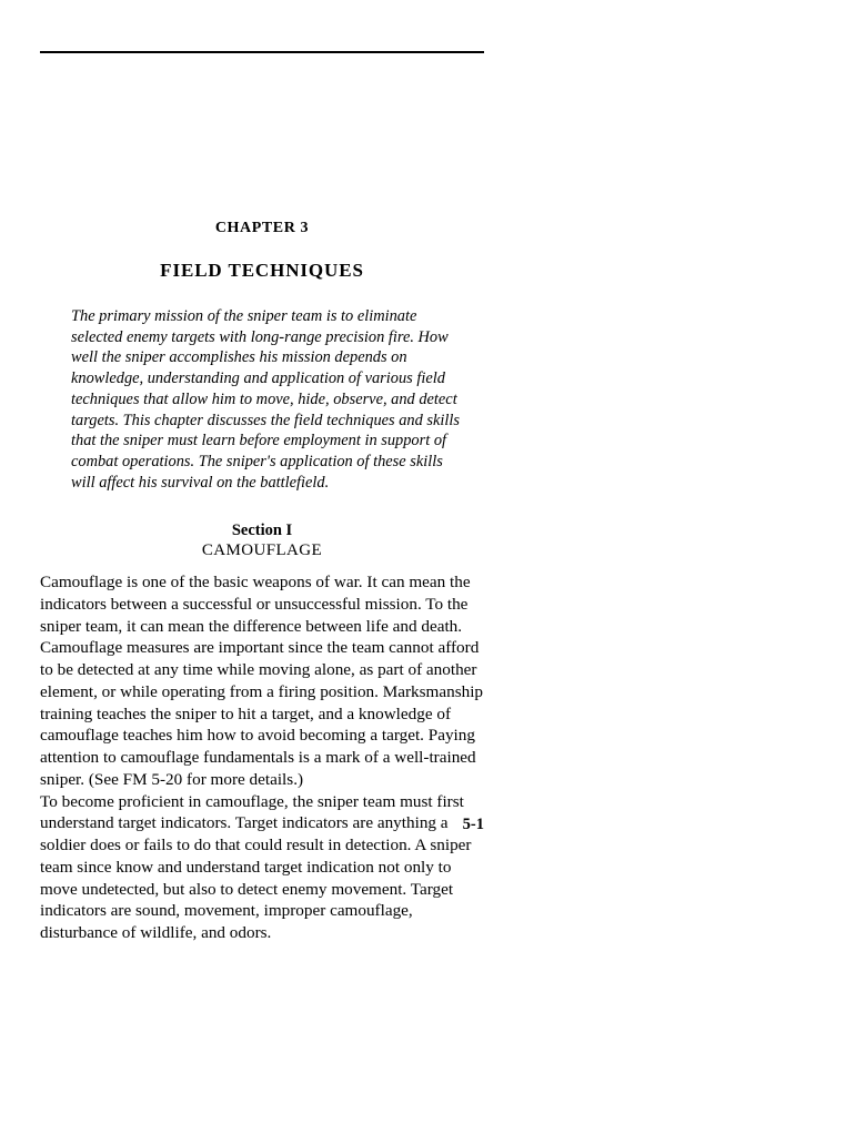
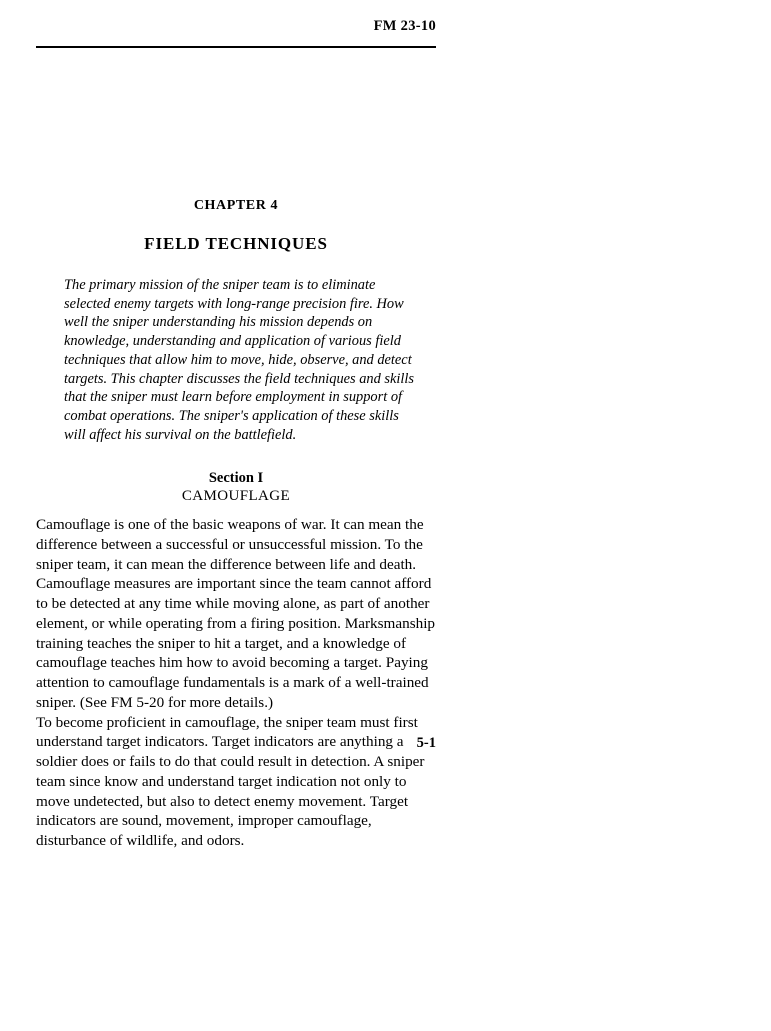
+ FM 23-10
- CHAPTER 3
+ CHAPTER 4
  FIELD TECHNIQUES
- The primary mission of the sniper team is to eliminate selected enemy targets with long-range precision fire. How well the sniper accomplishes his mission depends on knowledge, understanding and application of various field techniques that allow him to move, hide, observe, and detect targets. This chapter discusses the field techniques and skills that the sniper must learn before employment in support of combat operations. The sniper's application of these skills will affect his survival on the battlefield.
+ The primary mission of the sniper team is to eliminate selected enemy targets with long-range precision fire. How well the sniper understanding his mission depends on knowledge, understanding and application of various field techniques that allow him to move, hide, observe, and detect targets. This chapter discusses the field techniques and skills that the sniper must learn before employment in support of combat operations. The sniper's application of these skills will affect his survival on the battlefield.
  Section I
  CAMOUFLAGE
- Camouflage is one of the basic weapons of war. It can mean the indicators between a successful or unsuccessful mission. To the sniper team, it can mean the difference between life and death. Camouflage measures are important since the team cannot afford to be detected at any time while moving alone, as part of another element, or while operating from a firing position. Marksmanship training teaches the sniper to hit a target, and a knowledge of camouflage teaches him how to avoid becoming a target. Paying attention to camouflage fundamentals is a mark of a well-trained sniper. (See FM 5-20 for more details.)
+ Camouflage is one of the basic weapons of war. It can mean the difference between a successful or unsuccessful mission. To the sniper team, it can mean the difference between life and death. Camouflage measures are important since the team cannot afford to be detected at any time while moving alone, as part of another element, or while operating from a firing position. Marksmanship training teaches the sniper to hit a target, and a knowledge of camouflage teaches him how to avoid becoming a target. Paying attention to camouflage fundamentals is a mark of a well-trained sniper. (See FM 5-20 for more details.)
  To become proficient in camouflage, the sniper team must first understand target indicators. Target indicators are anything a soldier does or fails to do that could result in detection. A sniper team since know and understand target indication not only to move undetected, but also to detect enemy movement. Target indicators are sound, movement, improper camouflage, disturbance of wildlife, and odors.
  5-1
